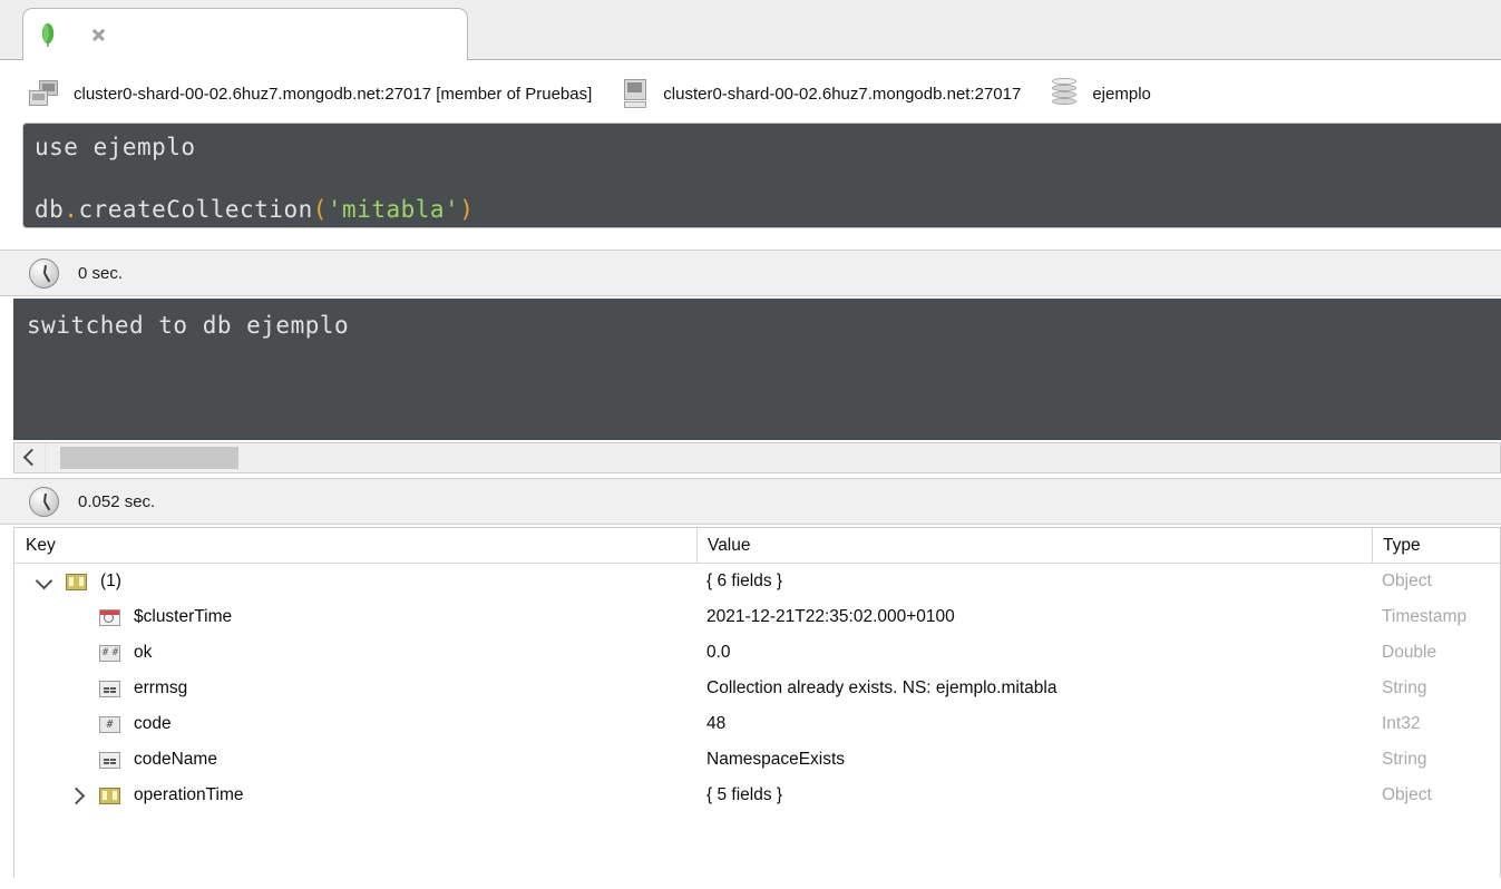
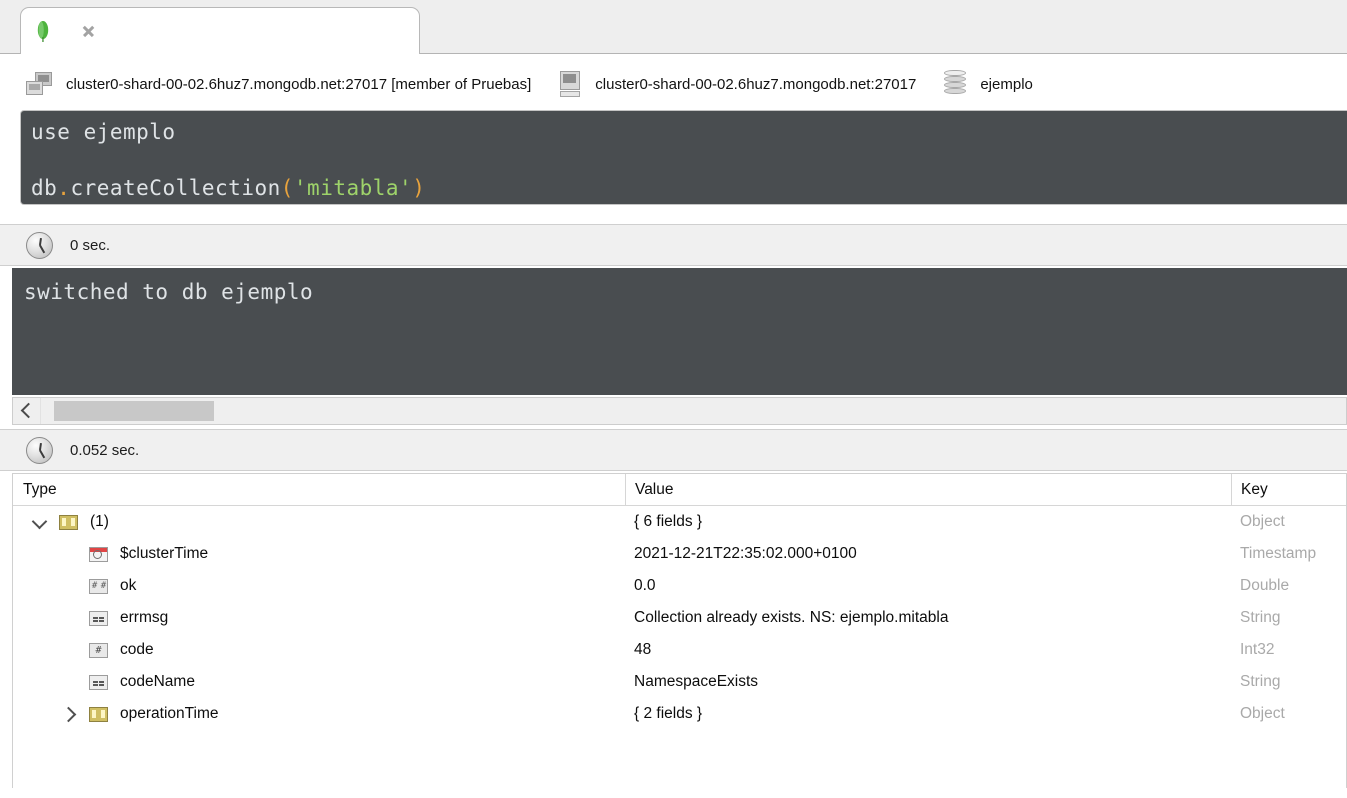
  cluster0-shard-00-02.6huz7.mongodb.net:27017 [member of Pruebas]
  cluster0-shard-00-02.6huz7.mongodb.net:27017
  ejemplo
  use ejemplo
  db.createCollection('mitabla')
  0 sec.
  switched to db ejemplo
  0.052 sec.
- Key
+ Type
  Value
- Type
+ Key
  (1)
  { 6 fields }
  Object
  $clusterTime
  2021-12-21T22:35:02.000+0100
  Timestamp
  ok
  0.0
  Double
  errmsg
  Collection already exists. NS: ejemplo.mitabla
  String
  code
  48
  Int32
  codeName
  NamespaceExists
  String
  operationTime
- { 5 fields }
+ { 2 fields }
  Object
